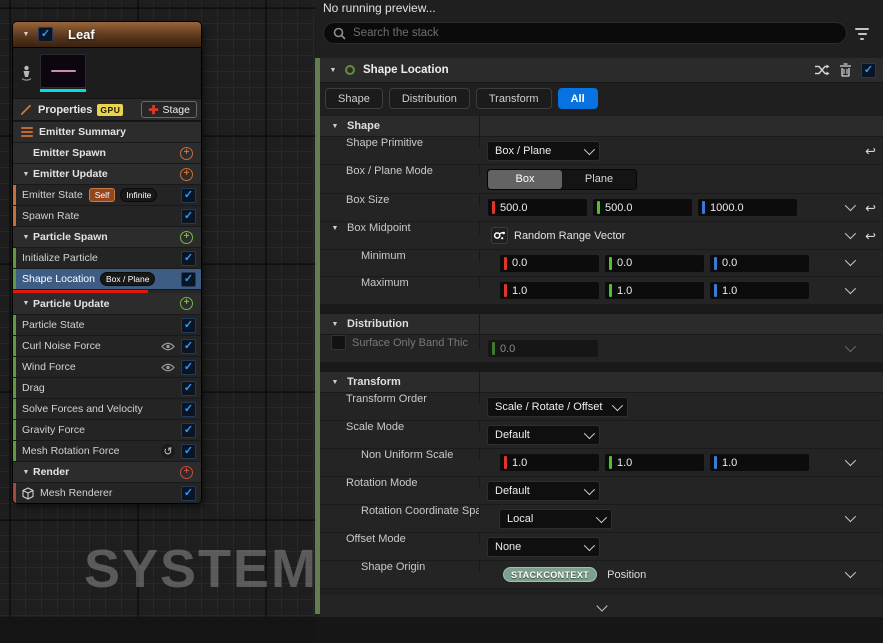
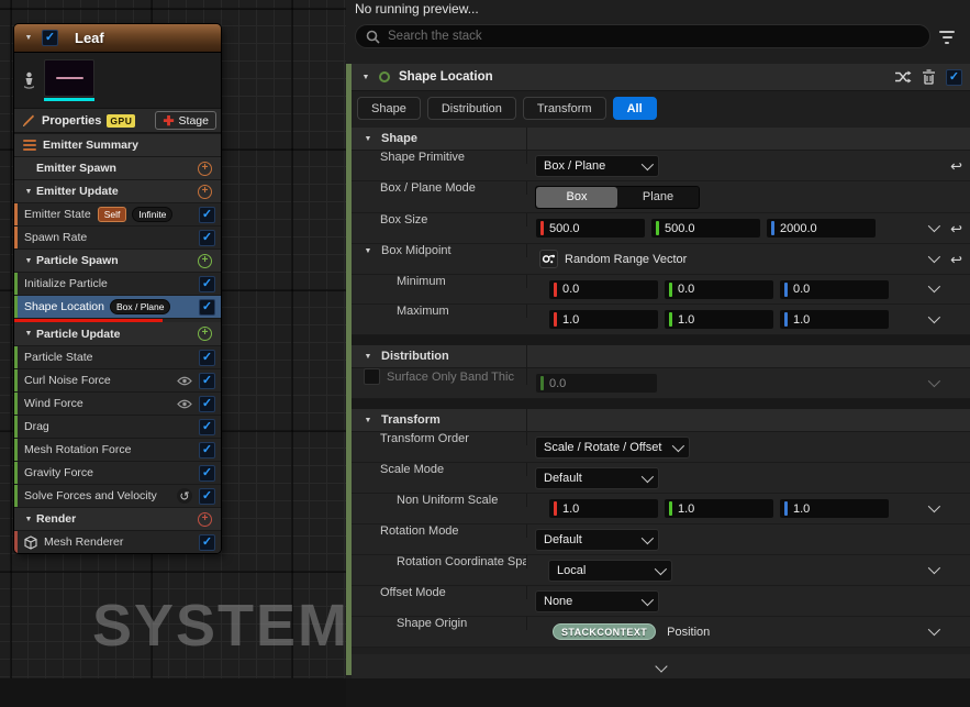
  SYSTEM
  Leaf
  Properties
  GPU
  ✚
  Stage
  Emitter Summary
  Emitter Spawn
  Emitter Update
  Emitter State
  Self
  Infinite
  Spawn Rate
  Particle Spawn
  Initialize Particle
  Shape Location
  Box / Plane
  Particle Update
  Particle State
  Curl Noise Force
  Wind Force
  Drag
- Solve Forces and Velocity
+ Mesh Rotation Force
  Gravity Force
- Mesh Rotation Force
+ Solve Forces and Velocity
  ↺
  Render
  Mesh Renderer
  No running preview...
  Search the stack
  Shape Location
  Shape
  Distribution
  Transform
  All
  Shape
  Shape Primitive
  Box / Plane
  ↩
  Box / Plane Mode
  Box
  Plane
  Box Size
  500.0
  500.0
- 1000.0
+ 2000.0
  ↩
  Box Midpoint
  Random Range Vector
  ↩
  Minimum
  0.0
  0.0
  0.0
  Maximum
  1.0
  1.0
  1.0
  Distribution
  Surface Only Band Thic
  0.0
  Transform
  Transform Order
  Scale / Rotate / Offset
  Scale Mode
  Default
  Non Uniform Scale
  1.0
  1.0
  1.0
  Rotation Mode
  Default
  Rotation Coordinate Spa
  Local
  Offset Mode
  None
  Shape Origin
  STACKCONTEXT
  Position
